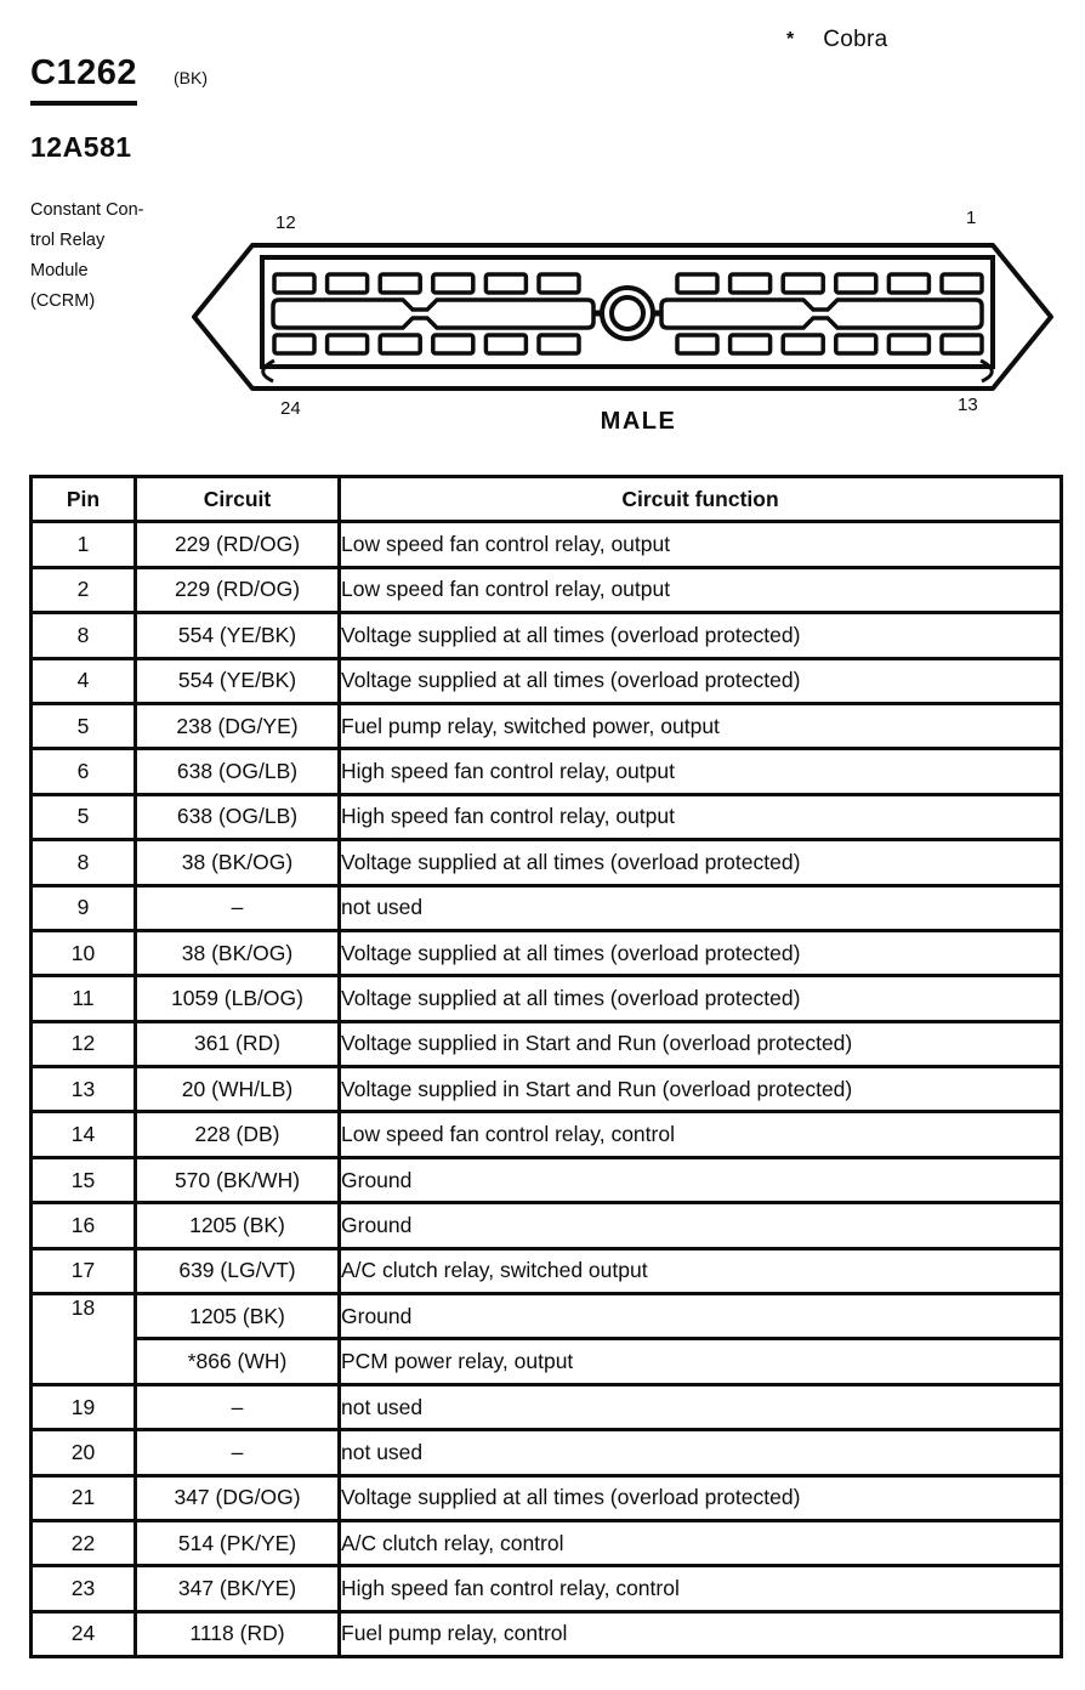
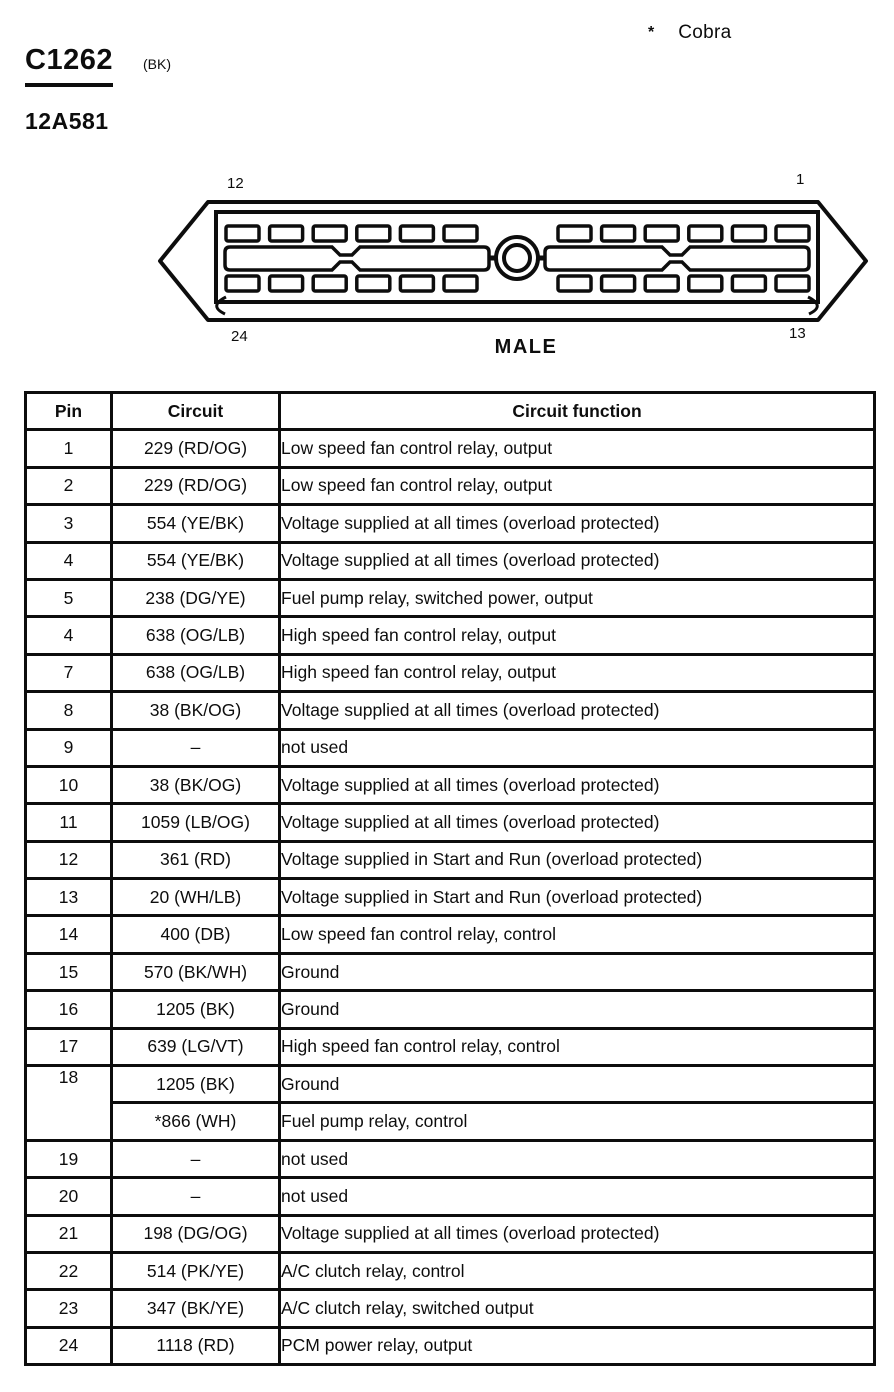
  *
  Cobra
  C1262
  (BK)
  12A581
- Constant Con-
- trol Relay
- Module
- (CCRM)
  12
  1
  24
  13
  MALE
  Pin	Circuit	Circuit function
  1	229 (RD/OG)	Low speed fan control relay, output
  2	229 (RD/OG)	Low speed fan control relay, output
- 8	554 (YE/BK)	Voltage supplied at all times (overload protected)
+ 3	554 (YE/BK)	Voltage supplied at all times (overload protected)
  4	554 (YE/BK)	Voltage supplied at all times (overload protected)
  5	238 (DG/YE)	Fuel pump relay, switched power, output
- 6	638 (OG/LB)	High speed fan control relay, output
+ 4	638 (OG/LB)	High speed fan control relay, output
- 5	638 (OG/LB)	High speed fan control relay, output
+ 7	638 (OG/LB)	High speed fan control relay, output
  8	38 (BK/OG)	Voltage supplied at all times (overload protected)
  9	–	not used
  10	38 (BK/OG)	Voltage supplied at all times (overload protected)
  11	1059 (LB/OG)	Voltage supplied at all times (overload protected)
  12	361 (RD)	Voltage supplied in Start and Run (overload protected)
  13	20 (WH/LB)	Voltage supplied in Start and Run (overload protected)
- 14	228 (DB)	Low speed fan control relay, control
+ 14	400 (DB)	Low speed fan control relay, control
  15	570 (BK/WH)	Ground
  16	1205 (BK)	Ground
- 17	639 (LG/VT)	A/C clutch relay, switched output
+ 17	639 (LG/VT)	High speed fan control relay, control
  18	1205 (BK)	Ground
- *866 (WH)	PCM power relay, output
+ *866 (WH)	Fuel pump relay, control
  19	–	not used
  20	–	not used
- 21	347 (DG/OG)	Voltage supplied at all times (overload protected)
+ 21	198 (DG/OG)	Voltage supplied at all times (overload protected)
  22	514 (PK/YE)	A/C clutch relay, control
- 23	347 (BK/YE)	High speed fan control relay, control
+ 23	347 (BK/YE)	A/C clutch relay, switched output
- 24	1118 (RD)	Fuel pump relay, control
+ 24	1118 (RD)	PCM power relay, output
